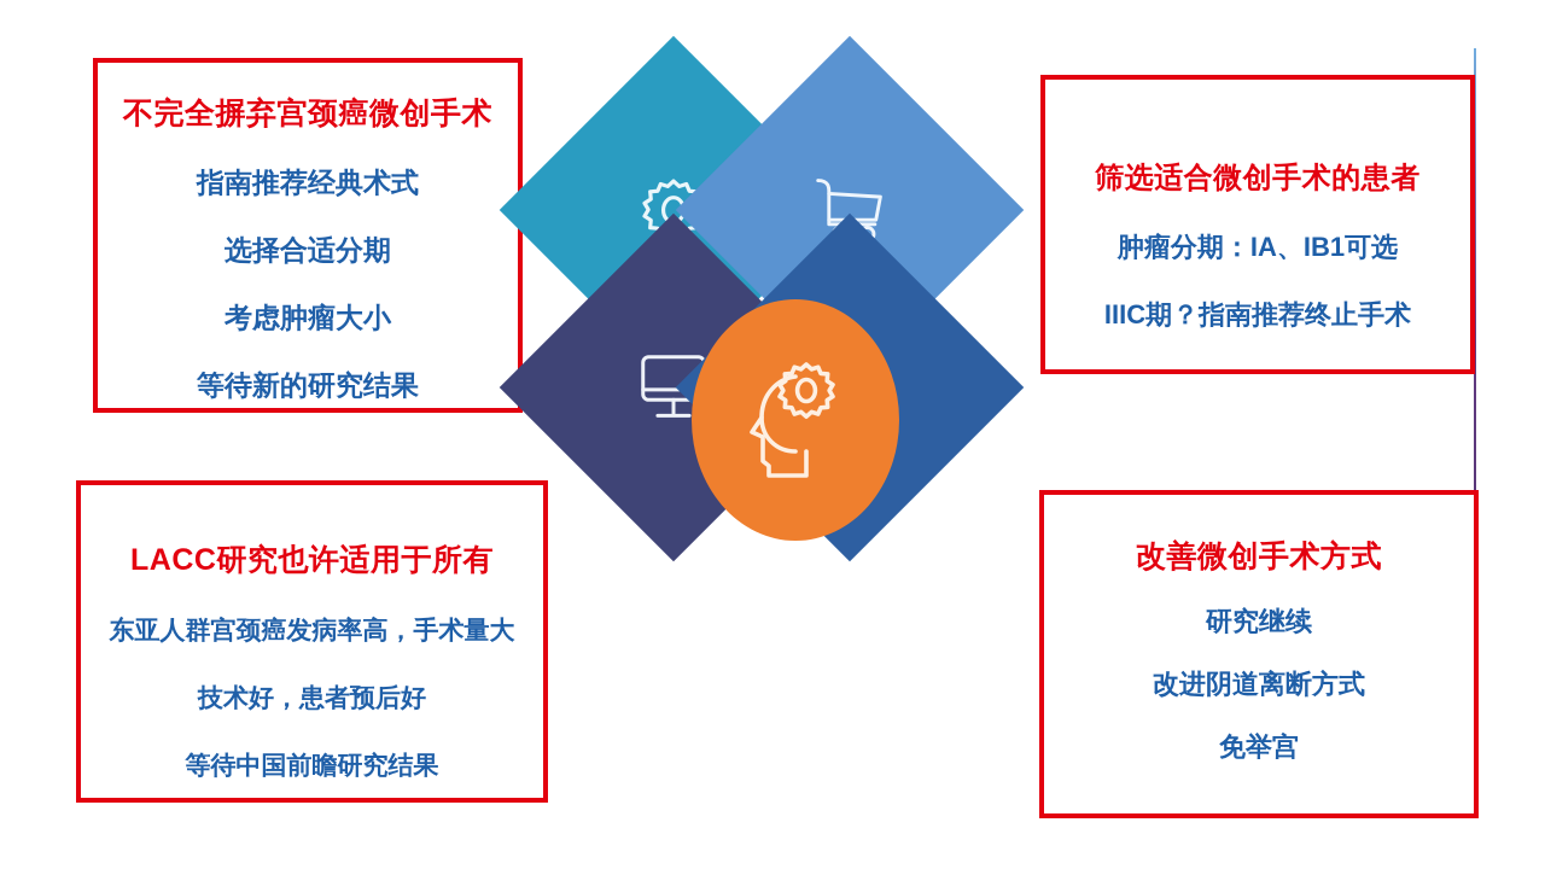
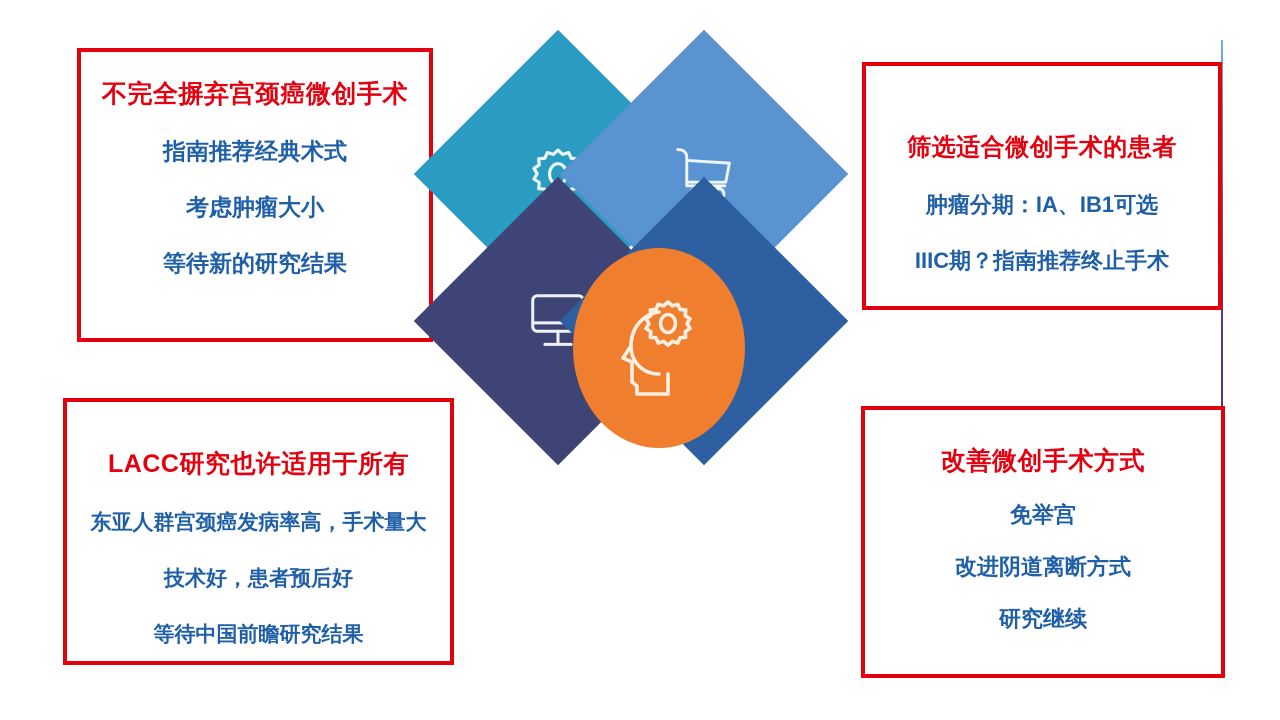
  不完全摒弃宫颈癌微创手术
  指南推荐经典术式
- 选择合适分期
  考虑肿瘤大小
  等待新的研究结果
  筛选适合微创手术的患者
  肿瘤分期：IA、IB1可选
  IIIC期？指南推荐终止手术
  LACC研究也许适用于所有
  东亚人群宫颈癌发病率高，手术量大
  技术好，患者预后好
  等待中国前瞻研究结果
  改善微创手术方式
- 研究继续
+ 免举宫
  改进阴道离断方式
- 免举宫
+ 研究继续
